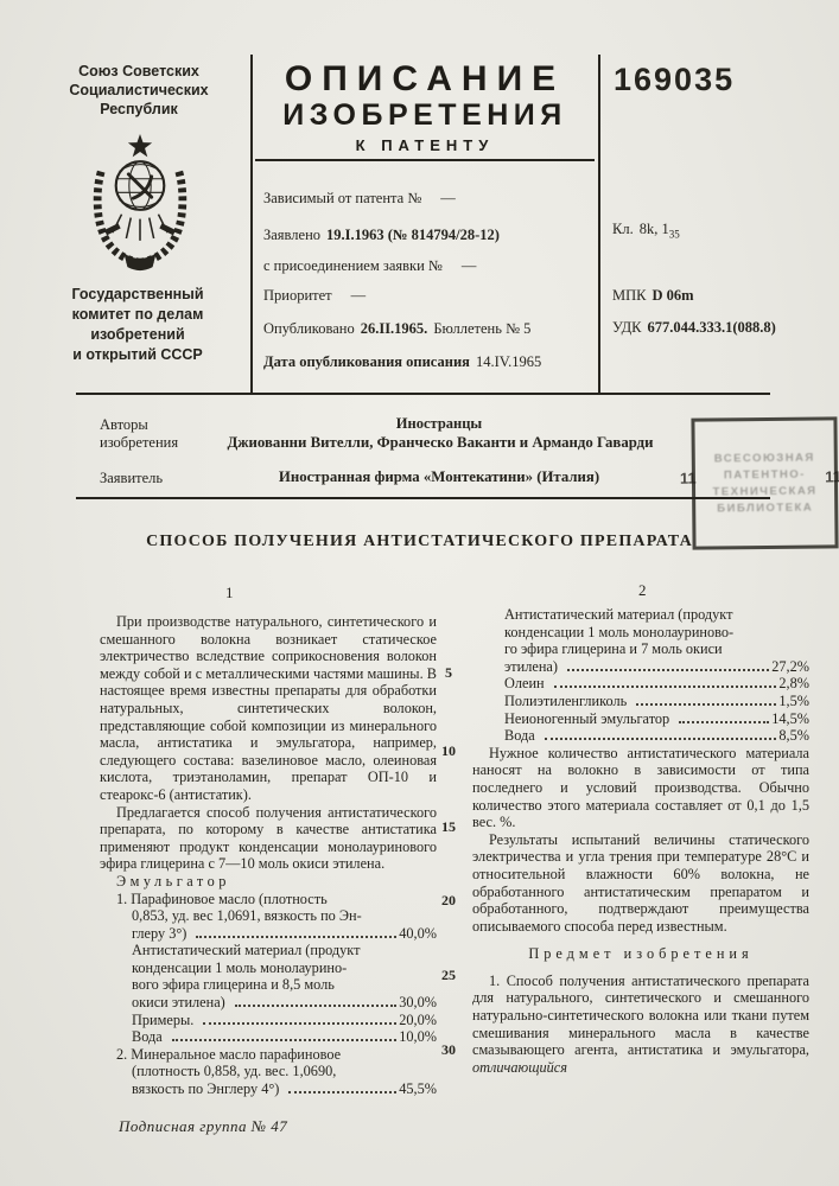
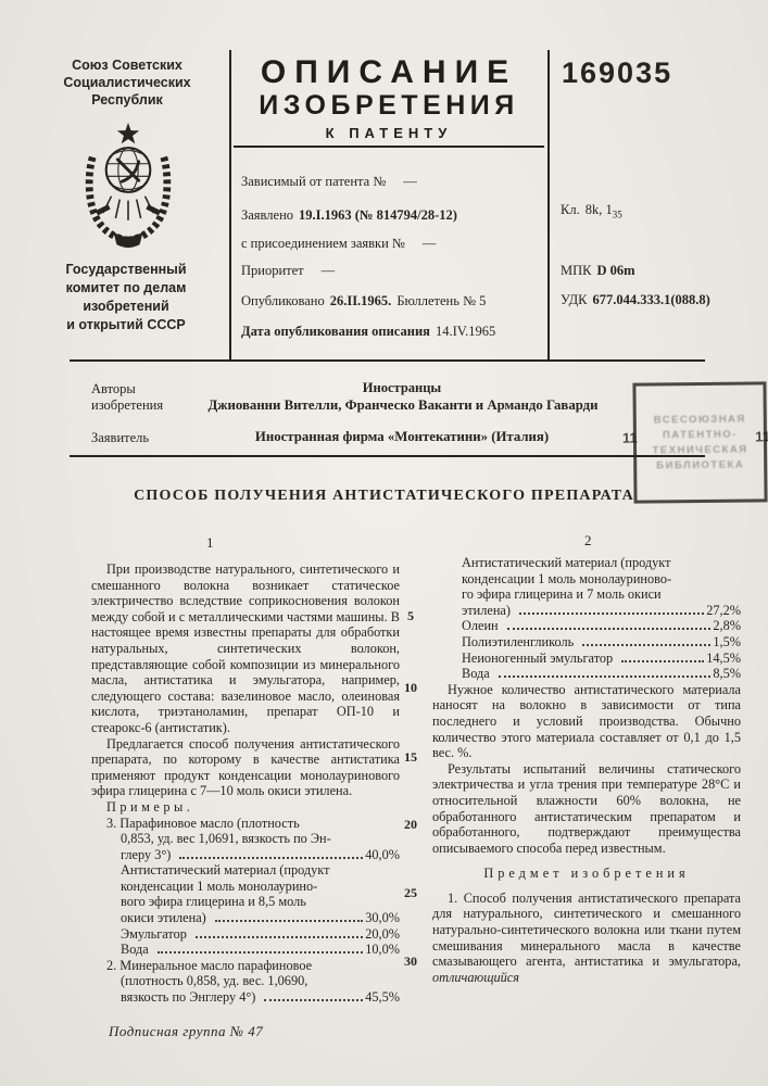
  Союз Советских
  Социалистических
  Республик
  Государственный
  комитет по делам
  изобретений
  и открытий СССР
  ОПИСАНИЕ
  ИЗОБРЕТЕНИЯ
  К ПАТЕНТУ
  169035
  Зависимый от патента № —
  Заявлено 19.I.1963 (№ 814794/28-12)
  с присоединением заявки № —
  Приоритет —
  Опубликовано 26.II.1965. Бюллетень № 5
  Дата опубликования описания 14.IV.1965
  Кл. 8k, 135
  МПК D 06m
  УДК 677.044.333.1(088.8)
  Авторы
  изобретения
  Иностранцы
  Джиованни Вителли, Франческо Ваканти и Армандо Гаварди
  Заявитель
  Иностранная фирма «Монтекатини» (Италия)
  ВСЕСОЮЗНАЯ
  ПАТЕНТНО-
  ТЕХНИЧЕСКАЯ
  БИБЛИОТЕКА
  11
  11
  СПОСОБ ПОЛУЧЕНИЯ АНТИСТАТИЧЕСКОГО ПРЕПАРАТА
  1
  2
  При производстве натурального, синтетического и смешанного волокна возникает статическое электричество вследствие соприкосновения волокон между собой и с металлическими частями машины. В настоящее время известны препараты для обработки натуральных, синтетических волокон, представляющие собой композиции из минерального масла, антистатика и эмульгатора, например, следующего состава: вазелиновое масло, олеиновая кислота, триэтаноламин, препарат ОП-10 и стеарокс-6 (антистатик).
  Предлагается способ получения антистатического препарата, по которому в качестве антистатика применяют продукт конденсации монолауринового эфира глицерина с 7—10 моль окиси этилена.
- Эмульгатор
+ Примеры.
- 1. Парафиновое масло (плотность
+ 3. Парафиновое масло (плотность
  0,853, уд. вес 1,0691, вязкость по Эн-
  глеру 3°)
  40,0%
  Антистатический материал (продукт
  конденсации 1 моль монолаурино-
  вого эфира глицерина и 8,5 моль
  окиси этилена)
  30,0%
- Примеры.
+ Эмульгатор
  20,0%
  Вода
  10,0%
  2. Минеральное масло парафиновое
  (плотность 0,858, уд. вес. 1,0690,
  вязкость по Энглеру 4°)
  45,5%
  Антистатический материал (продукт
  конденсации 1 моль монолауриново-
  го эфира глицерина и 7 моль окиси
  этилена)
  27,2%
  Олеин
  2,8%
  Полиэтиленгликоль
  1,5%
  Неионогенный эмульгатор
  14,5%
  Вода
  8,5%
  Нужное количество антистатического материала наносят на волокно в зависимости от типа последнего и условий производства. Обычно количество этого материала составляет от 0,1 до 1,5 вес. %.
  Результаты испытаний величины статического электричества и угла трения при температуре 28°С и относительной влажности 60% волокна, не обработанного антистатическим препаратом и обработанного, подтверждают преимущества описываемого способа перед известным.
  Предмет изобретения
  1. Способ получения антистатического препарата для натурального, синтетического и смешанного натурально-синтетического волокна или ткани путем смешивания минерального масла в качестве смазывающего агента, антистатика и эмульгатора, отличающийся
  5
  10
  15
  20
  25
  30
  Подписная группа № 47
